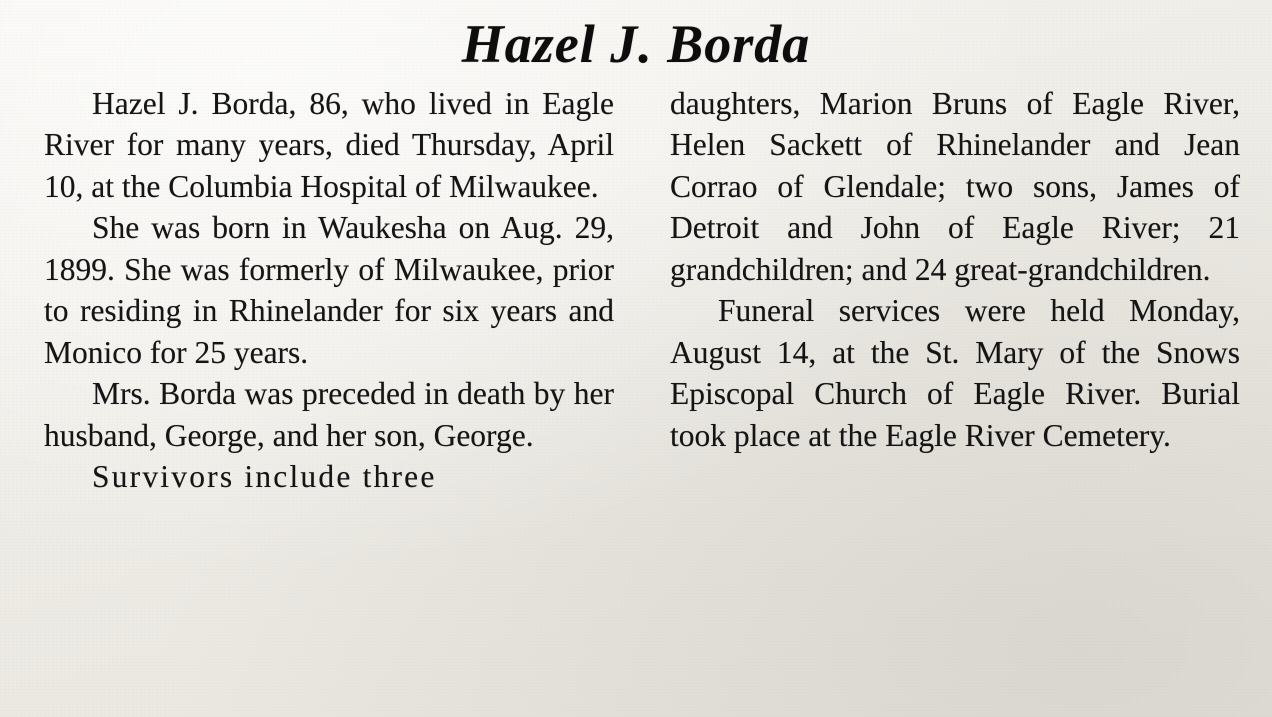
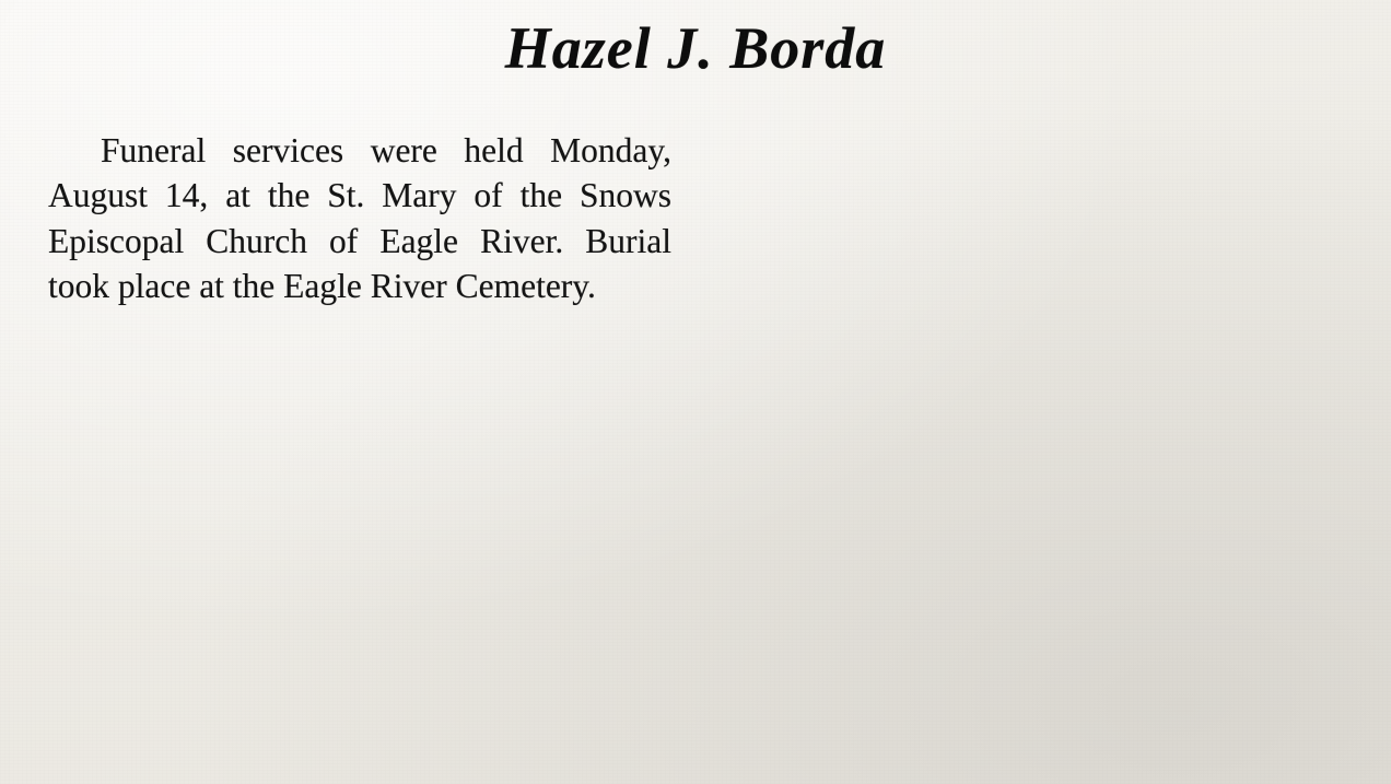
  Hazel J. Borda
- Hazel J. Borda, 86, who lived in Eagle River for many years, died Thursday, April 10, at the Columbia Hospital of Milwaukee.
- She was born in Waukesha on Aug. 29, 1899. She was formerly of Milwaukee, prior to residing in Rhinelander for six years and Monico for 25 years.
- Mrs. Borda was preceded in death by her husband, George, and her son, George.
- Survivors include three
- daughters, Marion Bruns of Eagle River, Helen Sackett of Rhinelander and Jean Corrao of Glendale; two sons, James of Detroit and John of Eagle River; 21 grandchildren; and 24 great-grandchildren.
  Funeral services were held Monday, August 14, at the St. Mary of the Snows Episcopal Church of Eagle River. Burial took place at the Eagle River Cemetery.
